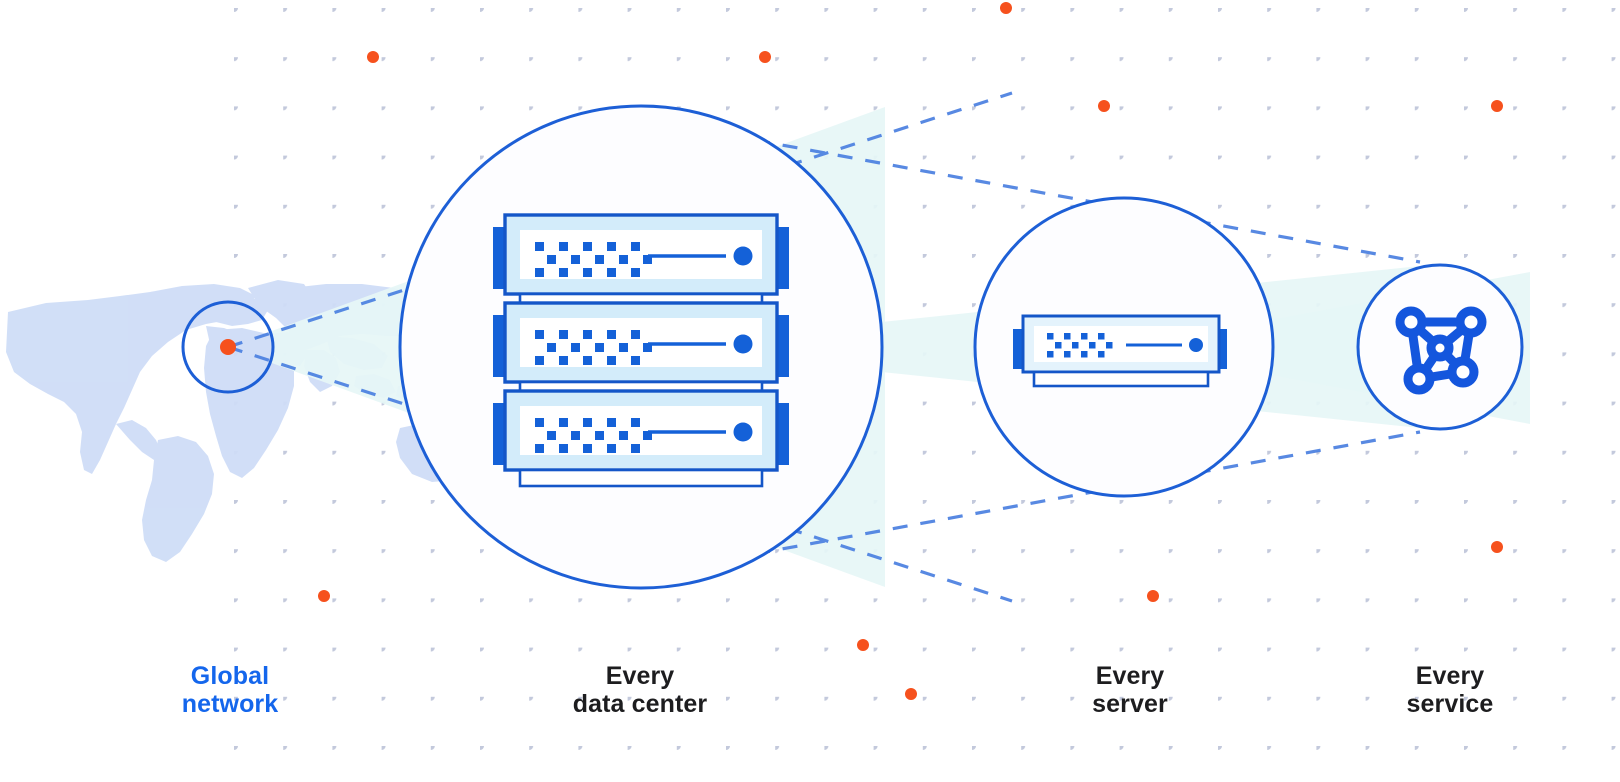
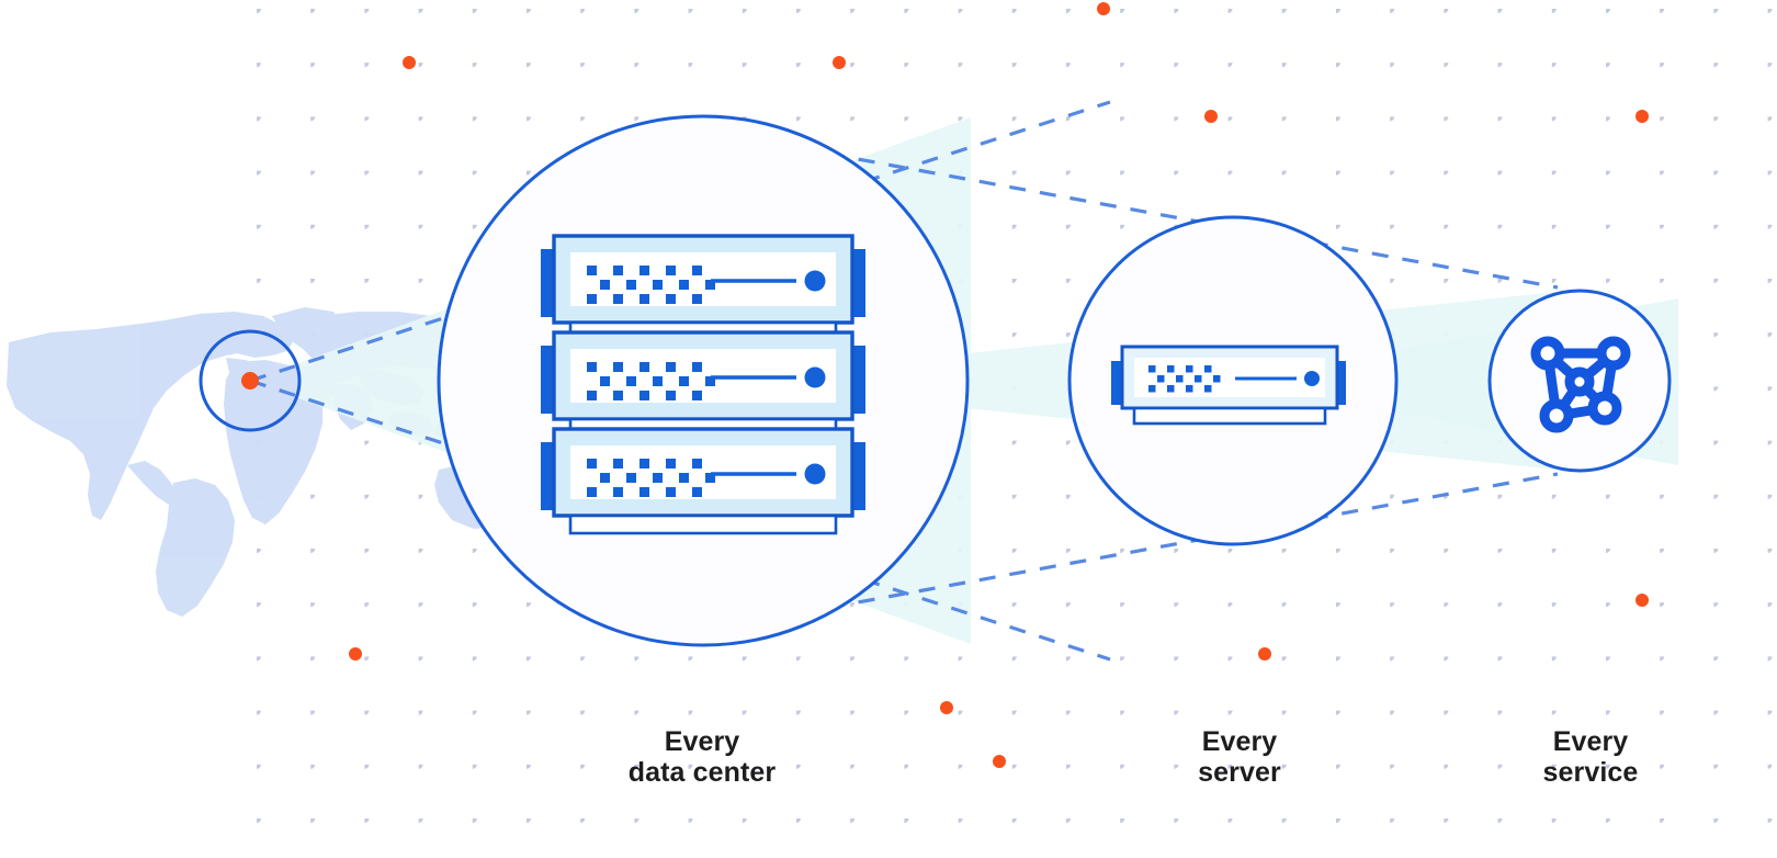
- Global
- network
  Every
  data center
  Every
  server
  Every
  service
